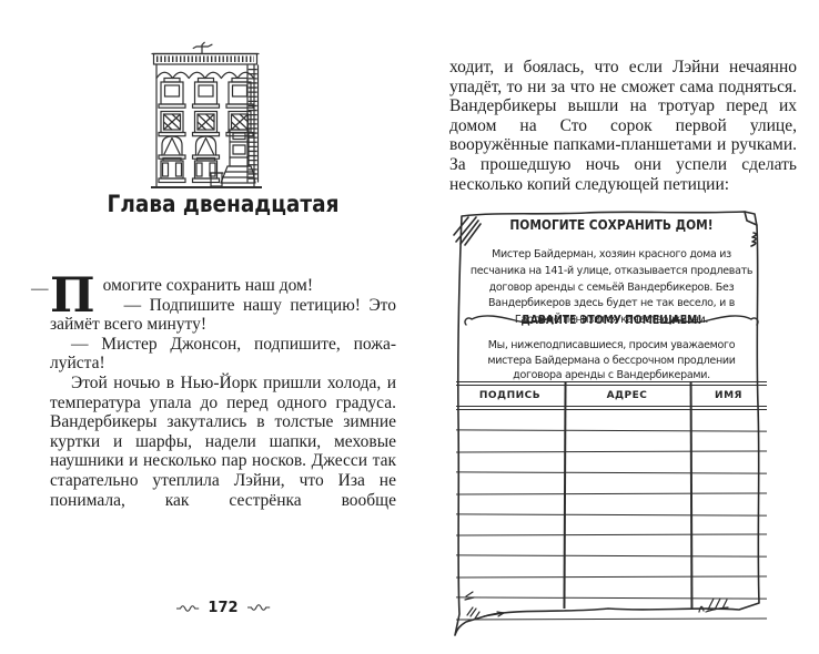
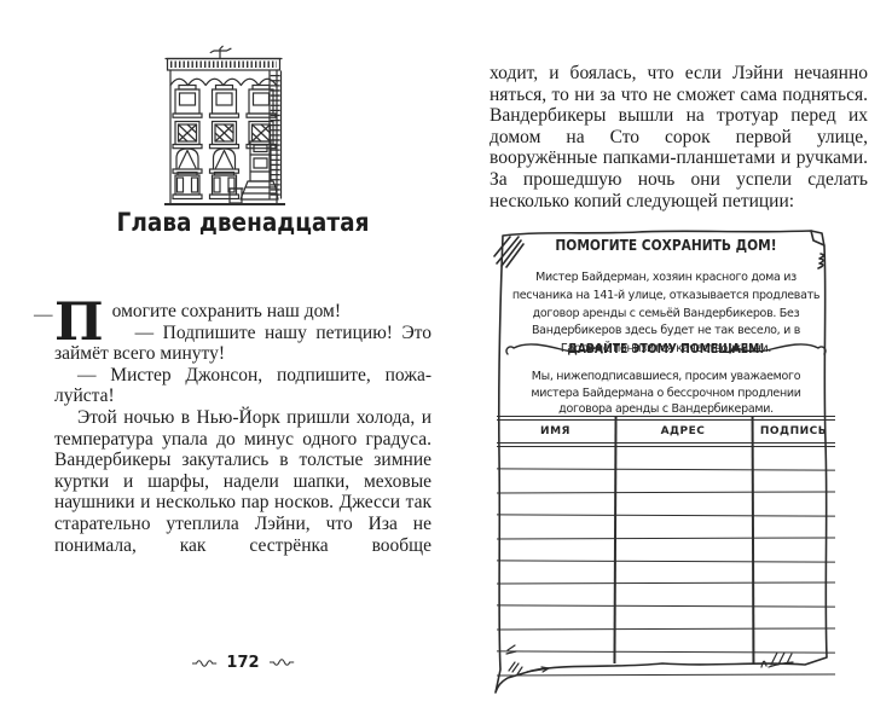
  Глава двенадцатая
  —
  П
  омогите сохранить наш дом!
  — Подпишите нашу петицию! Это займёт всего минуту!
  — Мистер Джонсон, подпишите, пожа­луйста!
- Этой ночью в Нью-Йорк пришли холода, и температура упала до перед одного гра­дуса. Вандербикеры закутались в толстые зимние куртки и шарфы, надели шапки, меховые наушники и несколько пар носков. Джесси так старательно утеплила Лэйни, что Иза не понимала, как сестрёнка вообще
+ Этой ночью в Нью-Йорк пришли холода, и температура упала до минус одного гра­дуса. Вандербикеры закутались в толстые зимние куртки и шарфы, надели шапки, меховые наушники и несколько пар носков. Джесси так старательно утеплила Лэйни, что Иза не понимала, как сестрёнка вообще
  172
- ходит, и боялась, что если Лэйни нечаянно упадёт, то ни за что не сможет сама под­няться. Вандербикеры вышли на тротуар перед их домом на Сто сорок первой улице, вооружённые папками-планшетами и руч­ками. За прошедшую ночь они успели сде­лать несколько копий следующей петиции:
+ ходит, и боялась, что если Лэйни нечаянно няться, то ни за что не сможет сама под­няться. Вандербикеры вышли на тротуар перед их домом на Сто сорок первой улице, вооружённые папками-планшетами и руч­ками. За прошедшую ночь они успели сде­лать несколько копий следующей петиции:
  ПОМОГИТЕ СОХРАНИТЬ ДОМ!
  Мистер Байдерман, хозяин красного дома из песчаника на 141-й улице, отказывается продлевать договор аренды с семьёй Вандербикеров. Без Вандербикеров здесь будет не так весело, и в Гарлеме понизится качество жизни.
  ДАВАЙТЕ ЭТОМУ ПОМЕШАЕМ!
  Мы, нижеподписавшиеся, просим уважаемого мистера Байдермана о бессрочном продлении договора аренды с Вандербикерами.
- ПОДПИСЬ
+ ИМЯ
  АДРЕС
- ИМЯ
+ ПОДПИСЬ
